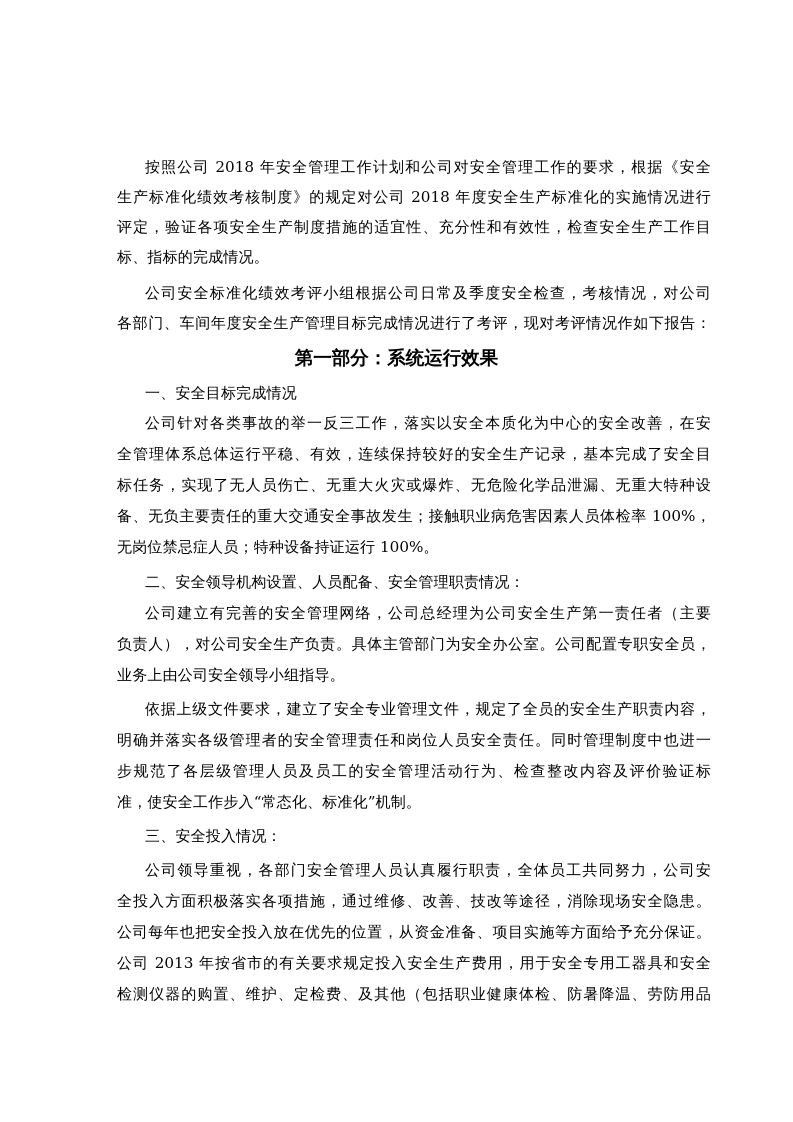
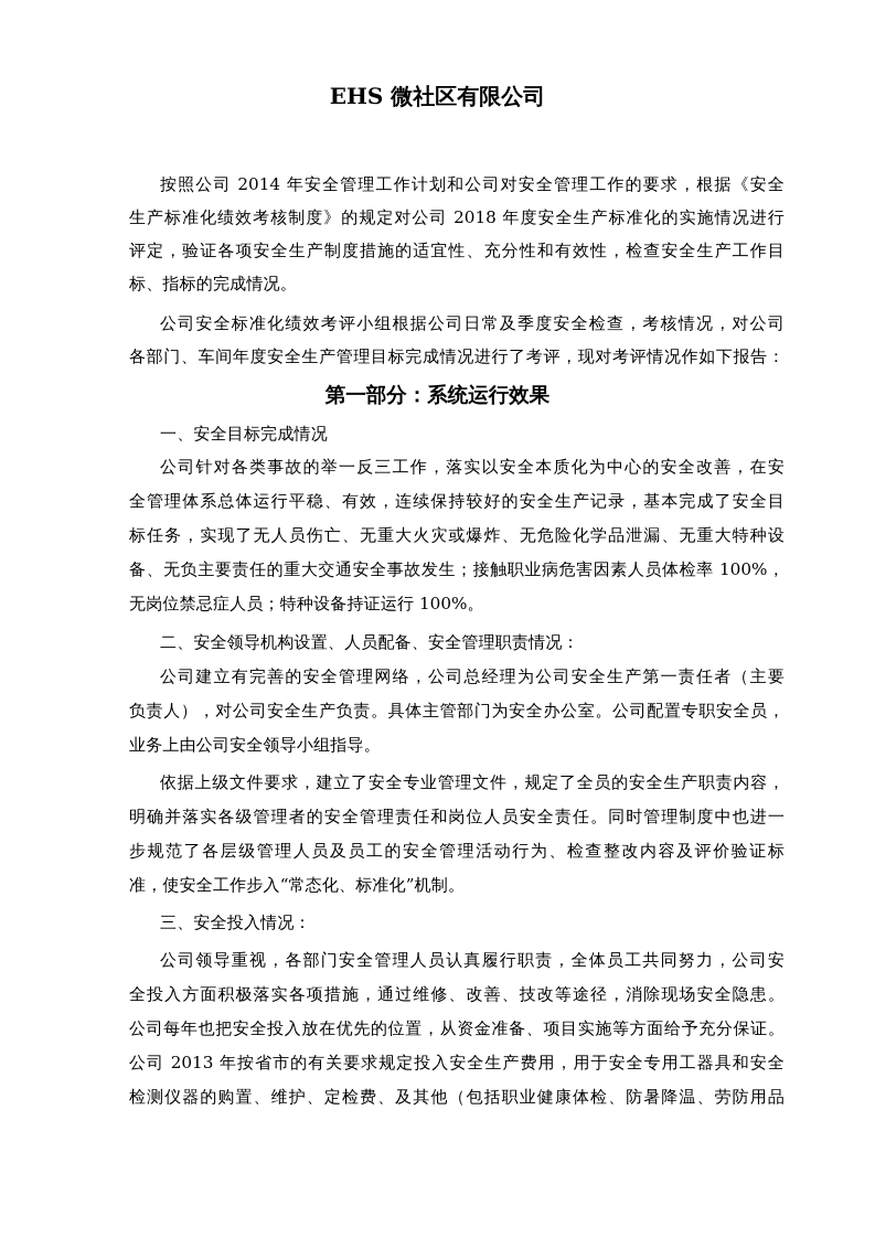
+ EHS 微社区有限公司
  第一部分：系统运行效果
- 按照公司 2018 年安全管理工作计划和公司对安全管理工作的要求，根据《安全
+ 按照公司 2014 年安全管理工作计划和公司对安全管理工作的要求，根据《安全
  生产标准化绩效考核制度》的规定对公司 2018 年度安全生产标准化的实施情况进行
  评定，验证各项安全生产制度措施的适宜性、充分性和有效性，检查安全生产工作目
  标、指标的完成情况。
  公司安全标准化绩效考评小组根据公司日常及季度安全检查，考核情况，对公司
  各部门、车间年度安全生产管理目标完成情况进行了考评，现对考评情况作如下报告：
  一、安全目标完成情况
  公司针对各类事故的举一反三工作，落实以安全本质化为中心的安全改善，在安
  全管理体系总体运行平稳、有效，连续保持较好的安全生产记录，基本完成了安全目
  标任务，实现了无人员伤亡、无重大火灾或爆炸、无危险化学品泄漏、无重大特种设
  备、无负主要责任的重大交通安全事故发生；接触职业病危害因素人员体检率 100%，
  无岗位禁忌症人员；特种设备持证运行 100%。
  二、安全领导机构设置、人员配备、安全管理职责情况：
  公司建立有完善的安全管理网络，公司总经理为公司安全生产第一责任者（主要
  负责人），对公司安全生产负责。具体主管部门为安全办公室。公司配置专职安全员，
  业务上由公司安全领导小组指导。
  依据上级文件要求，建立了安全专业管理文件，规定了全员的安全生产职责内容，
  明确并落实各级管理者的安全管理责任和岗位人员安全责任。同时管理制度中也进一
  步规范了各层级管理人员及员工的安全管理活动行为、检查整改内容及评价验证标
  准，使安全工作步入“常态化、标准化”机制。
  三、安全投入情况：
  公司领导重视，各部门安全管理人员认真履行职责，全体员工共同努力，公司安
  全投入方面积极落实各项措施，通过维修、改善、技改等途径，消除现场安全隐患。
  公司每年也把安全投入放在优先的位置，从资金准备、项目实施等方面给予充分保证。
  公司 2013 年按省市的有关要求规定投入安全生产费用，用于安全专用工器具和安全
  检测仪器的购置、维护、定检费、及其他（包括职业健康体检、防暑降温、劳防用品
